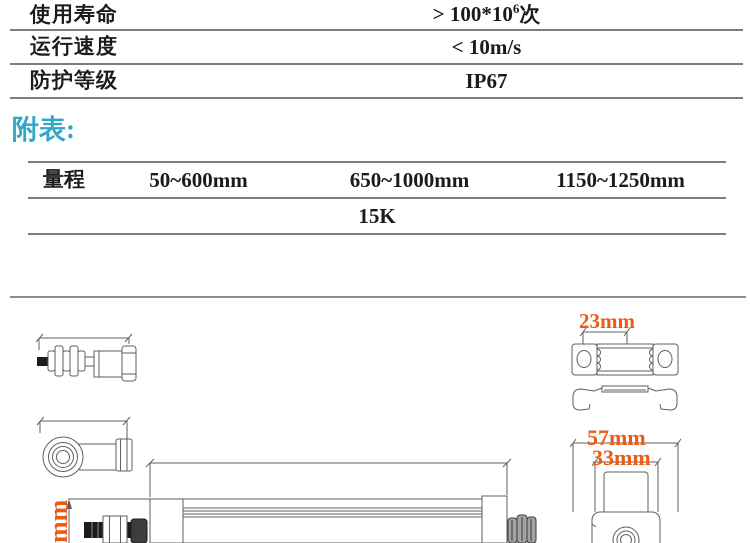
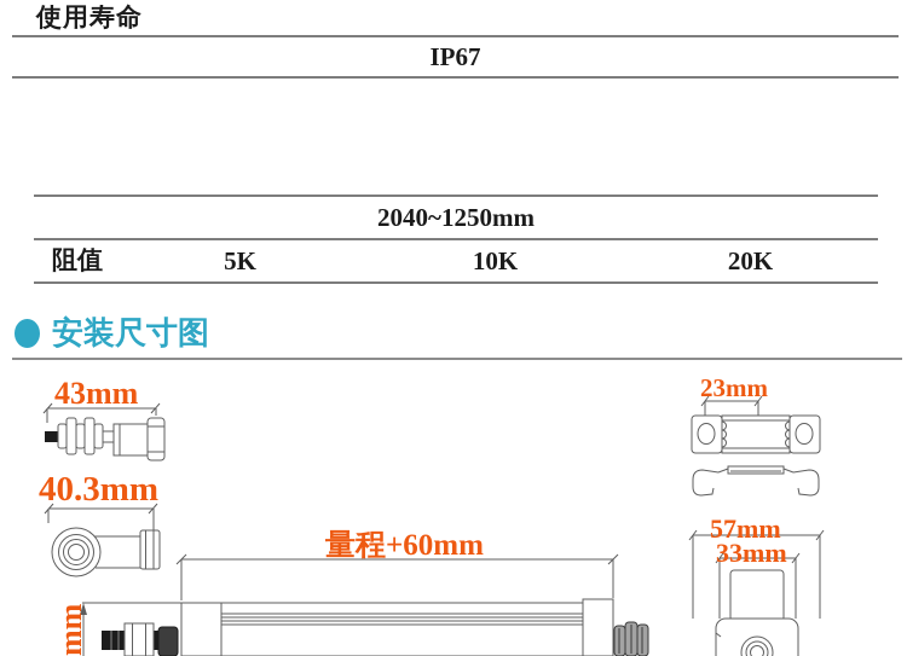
  使用寿命
- > 100*106次
- 运行速度
- < 10m/s
- 防护等级
  IP67
- 附表:
- 量程
- 50~600mm
- 650~1000mm
- 1150~1250mm
+ 2040~1250mm
+ 阻值
+ 5K
- 15K
+ 10K
+ 20K
+ 安装尺寸图
+ 43mm
+ 40.3mm
+ 量程+60mm
  23mm
  57mm
  33mm
